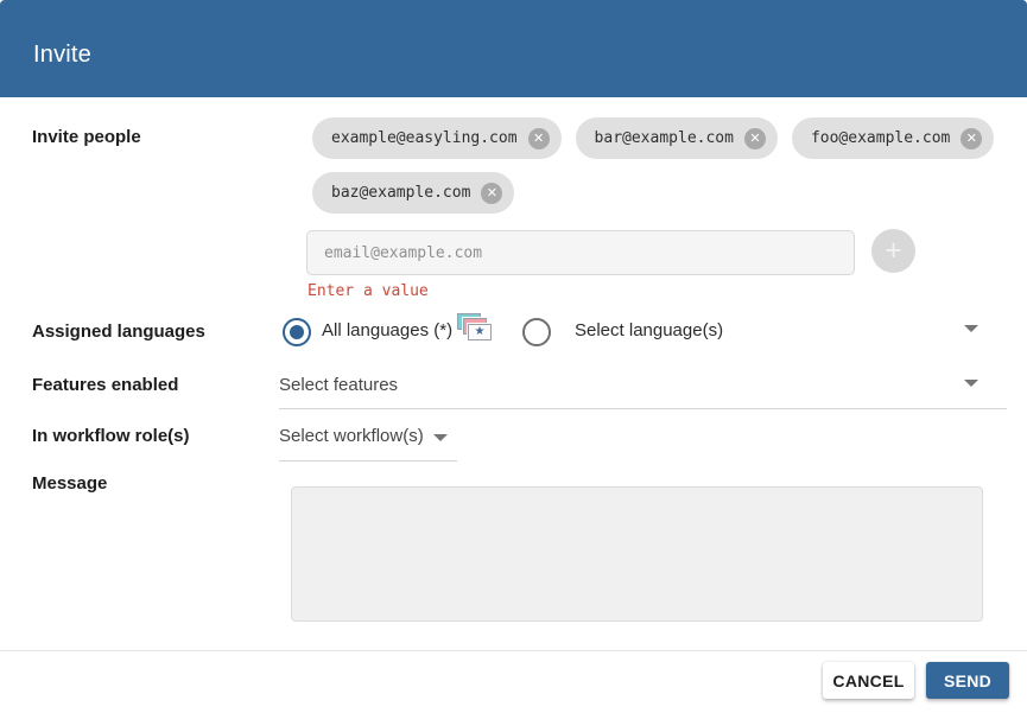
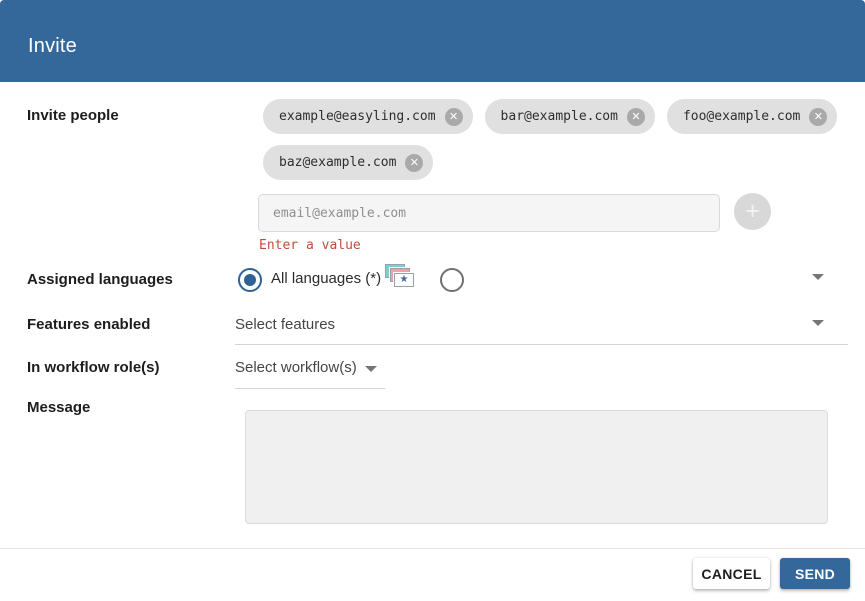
  Invite
  Invite people
  example@easyling.com
  ✕
  bar@example.com
  ✕
  foo@example.com
  ✕
  baz@example.com
  ✕
  email@example.com
  +
  Enter a value
  Assigned languages
  All languages (*)
  ★
- Select language(s)
  Features enabled
  Select features
  In workflow role(s)
  Select workflow(s)
  Message
  CANCEL
  SEND
